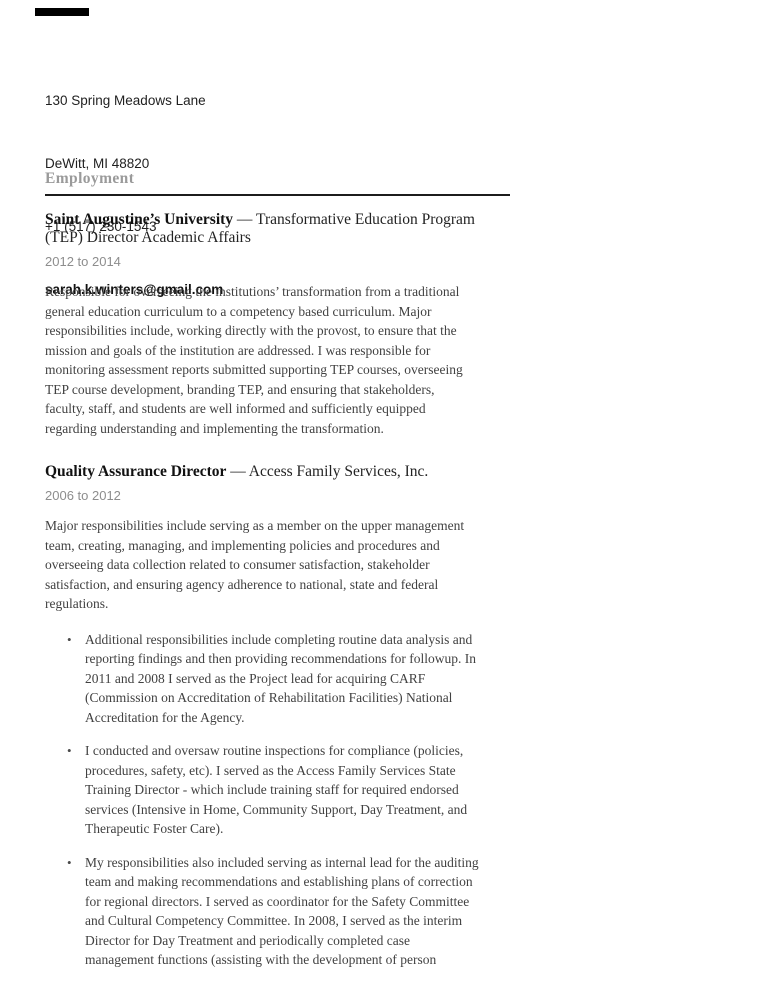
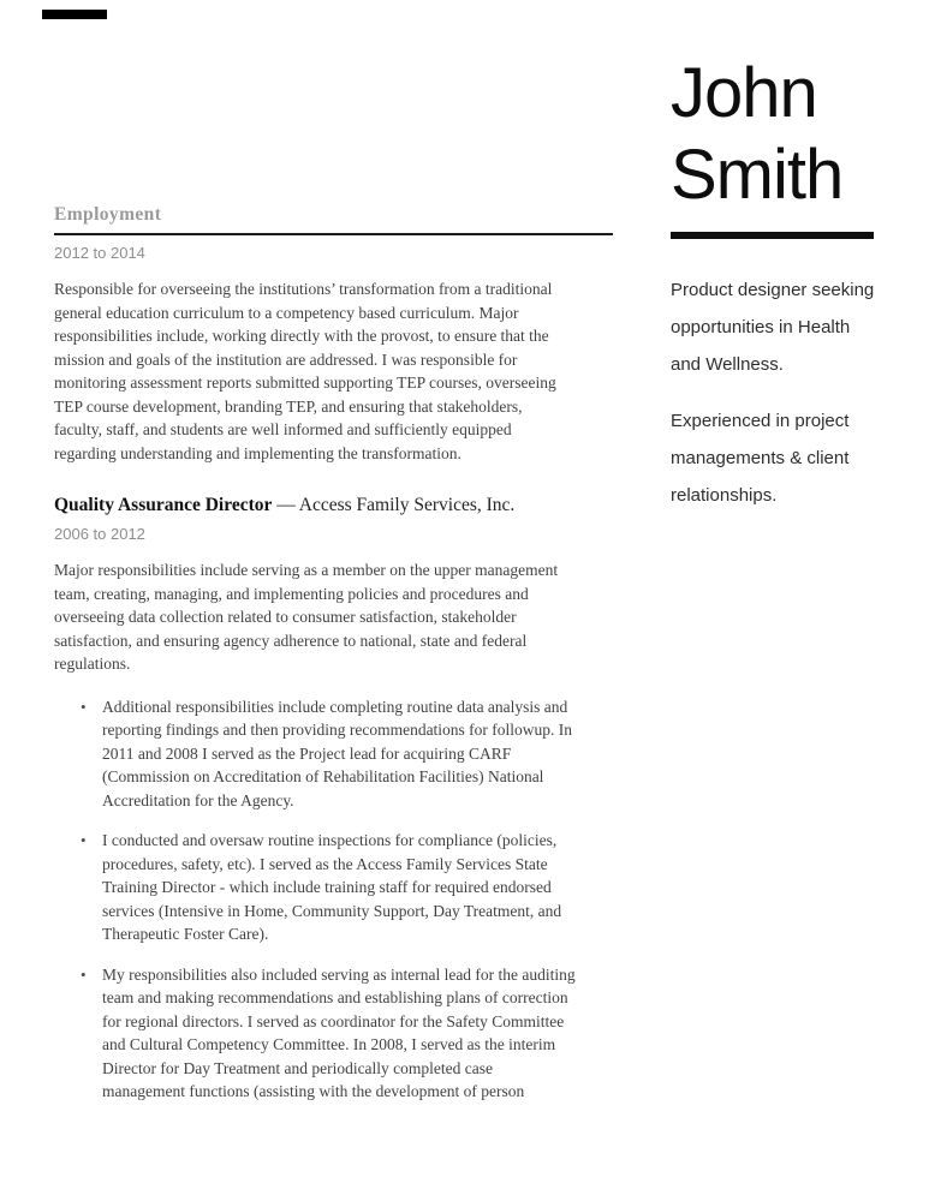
- 130 Spring Meadows Lane
- DeWitt, MI 48820
- +1 (517) 230-1543
- sarah.k.winters@gmail.com
  Employment
- Saint Augustine’s University — Transformative Education Program
- (TEP) Director Academic Affairs
  2012 to 2014
  Responsible for overseeing the institutions’ transformation from a traditional
  general education curriculum to a competency based curriculum. Major
  responsibilities include, working directly with the provost, to ensure that the
  mission and goals of the institution are addressed. I was responsible for
  monitoring assessment reports submitted supporting TEP courses, overseeing
  TEP course development, branding TEP, and ensuring that stakeholders,
  faculty, staff, and students are well informed and sufficiently equipped
  regarding understanding and implementing the transformation.
  Quality Assurance Director — Access Family Services, Inc.
  2006 to 2012
  Major responsibilities include serving as a member on the upper management
  team, creating, managing, and implementing policies and procedures and
  overseeing data collection related to consumer satisfaction, stakeholder
  satisfaction, and ensuring agency adherence to national, state and federal
  regulations.
  •
  Additional responsibilities include completing routine data analysis and
  reporting findings and then providing recommendations for followup. In
  2011 and 2008 I served as the Project lead for acquiring CARF
  (Commission on Accreditation of Rehabilitation Facilities) National
  Accreditation for the Agency.
  •
  I conducted and oversaw routine inspections for compliance (policies,
  procedures, safety, etc). I served as the Access Family Services State
  Training Director - which include training staff for required endorsed
  services (Intensive in Home, Community Support, Day Treatment, and
  Therapeutic Foster Care).
  •
  My responsibilities also included serving as internal lead for the auditing
  team and making recommendations and establishing plans of correction
  for regional directors. I served as coordinator for the Safety Committee
  and Cultural Competency Committee. In 2008, I served as the interim
  Director for Day Treatment and periodically completed case
  management functions (assisting with the development of person
+ John
+ Smith
+ Product designer seeking
+ opportunities in Health
+ and Wellness.
+ Experienced in project
+ managements & client
+ relationships.
